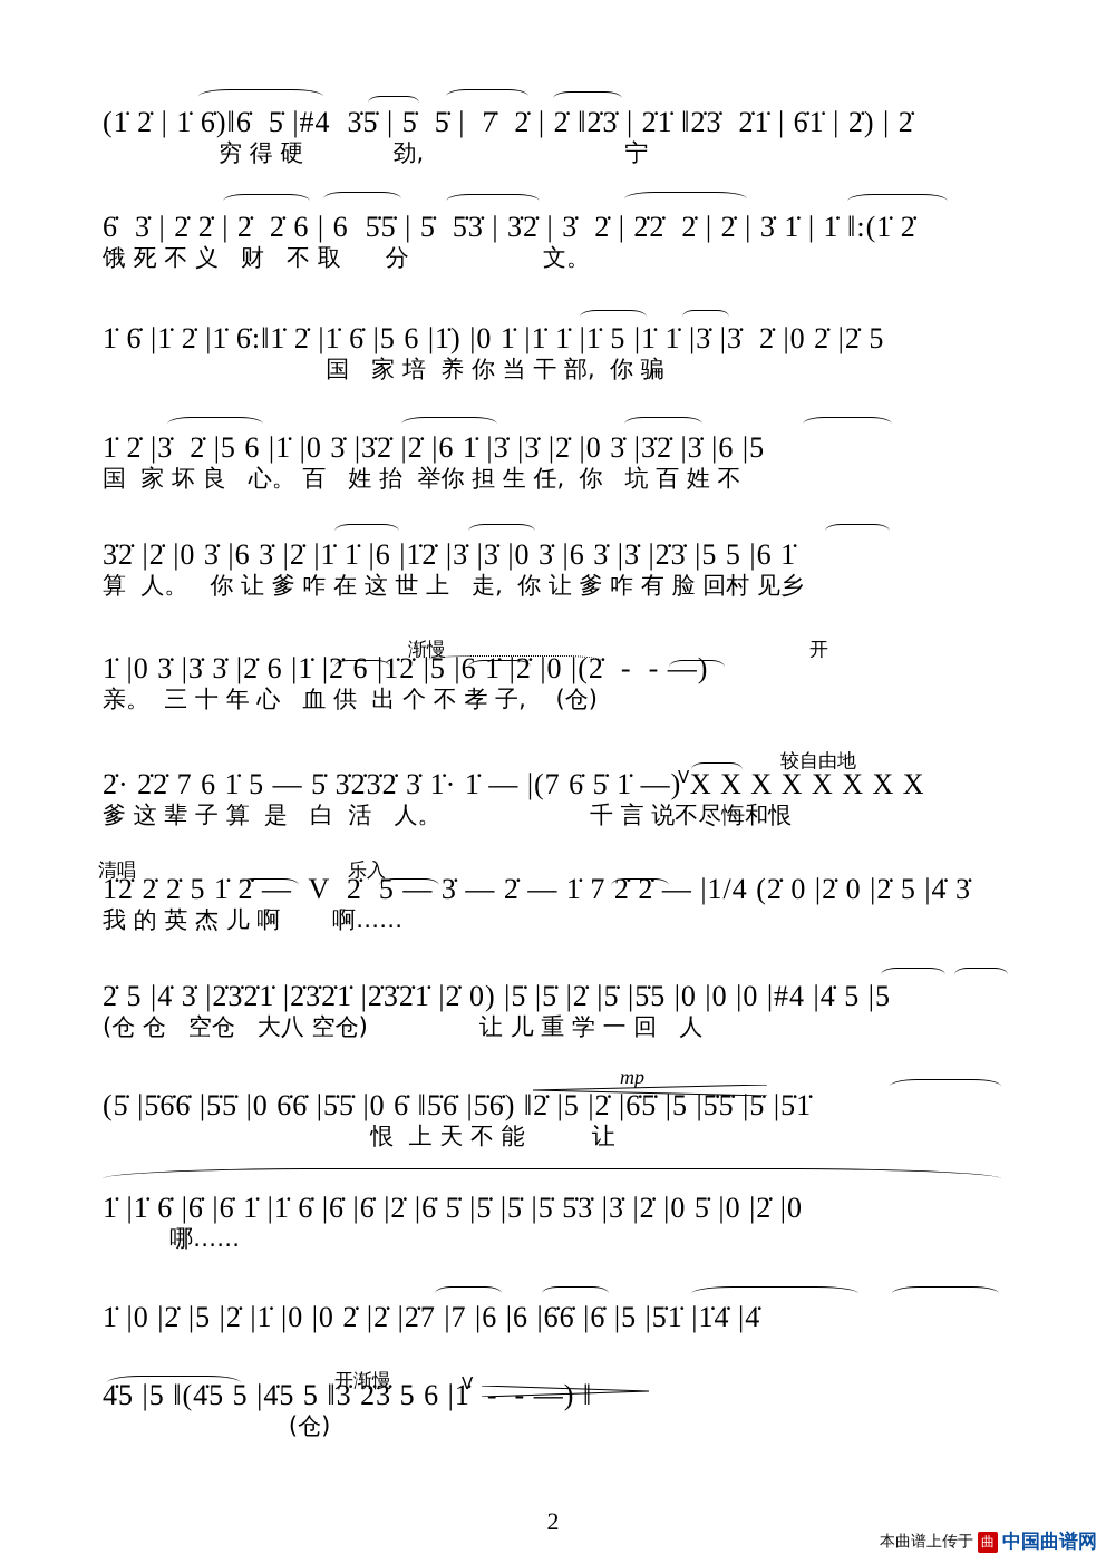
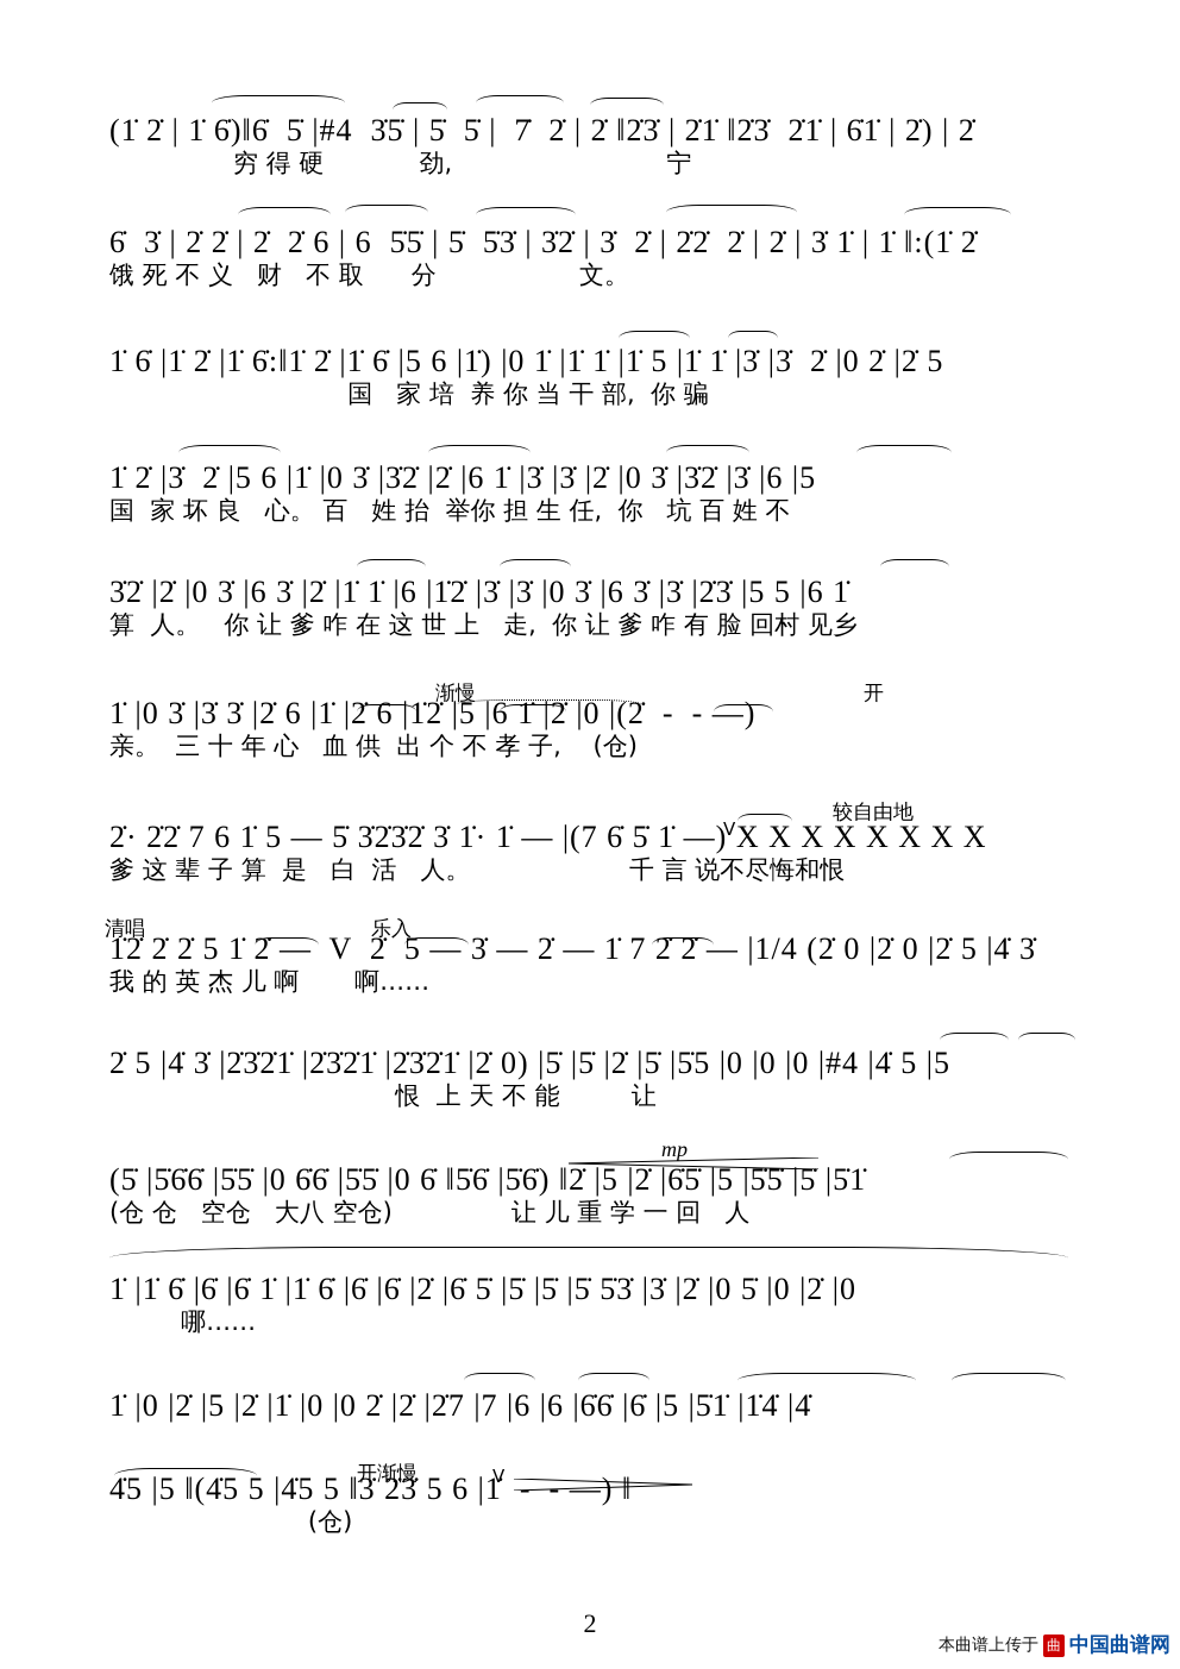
  (1̇ 2̇ | 1̇ 6̇)‖6̇ 5̇ |#4 3̇5̇ | 5̇ 5̇ | 7̇ 2̇ | 2̇ ‖2̇3̇ | 2̇1̇ ‖2̇3̇ 2̇1̇ | 6̇1̇ | 2̇) | 2̇
  穷 得 硬 劲, 宁
  6̇ 3̇ | 2̇ 2̇ | 2̇ 2̇ 6 | 6 5̇5̇ | 5̇ 5̇3̇ | 3̇2̇ | 3̇ 2̇ | 2̇2̇ 2̇ | 2̇ | 3̇ 1̇ | 1̇ ‖:(1̇ 2̇
  饿 死 不 义 财 不 取 分 文。
  1̇ 6̇ |1̇ 2̇ |1̇ 6̇:‖1̇ 2̇ |1̇ 6̇ |5 6 |1̇) |0 1̇ |1̇ 1̇ |1̇ 5 |1̇ 1̇ |3̇ |3̇ 2̇ |0 2̇ |2̇ 5
  国 家 培 养 你 当 干 部, 你 骗
  1̇ 2̇ |3̇ 2̇ |5 6 |1̇ |0 3̇ |3̇2̇ |2̇ |6 1̇ |3̇ |3̇ |2̇ |0 3̇ |3̇2̇ |3̇ |6 |5
  国 家 坏 良 心。 百 姓 抬 举你 担 生 任, 你 坑 百 姓 不
  3̇2̇ |2̇ |0 3̇ |6 3̇ |2̇ |1̇ 1̇ |6 |1̇2̇ |3̇ |3̇ |0 3̇ |6 3̇ |3̇ |2̇3̇ |5 5 |6 1̇
  算 人。 你 让 爹 咋 在 这 世 上 走, 你 让 爹 咋 有 脸 回村 见乡
  渐慢
  开
  1̇ |0 3̇ |3̇ 3̇ |2̇ 6 |1̇ |2̇ 6 |1̇2̇ |5 |6 1̇ |2̇ |0 |(2̇ - - —)
  亲。 三 十 年 心 血 供 出 个 不 孝 子, (仓)
  较自由地
  V
  2̇· 2̇2̇ 7 6 1̇ 5 — 5̇ 3̇2̇3̇2̇ 3̇ 1̇· 1̇ — |(7 6̇ 5̇ 1̇ —) X X X X X X X X
  爹 这 辈 子 算 是 白 活 人。 千 言 说不尽悔和恨
  清唱
  乐入
  1̇2̇ 2̇ 2̇ 5 1̇ 2̇ — V 2̇ 5 — 3̇ — 2̇ — 1̇ 7 2̇ 2̇ — |1/4 (2̇ 0 |2̇ 0 |2̇ 5 |4̇ 3̇
  我 的 英 杰 儿 啊 啊……
  2̇ 5 |4̇ 3̇ |2̇3̇2̇1̇ |2̇3̇2̇1̇ |2̇3̇2̇1̇ |2̇ 0) |5̇ |5̇ |2̇ |5̇ |5̇5 |0 |0 |0 |#4 |4̇ 5 |5
- (仓 仓 空仓 大八 空仓) 让 儿 重 学 一 回 人
+ 恨 上 天 不 能 让
  mp
  (5̇ |5̇6̇6̇ |5̇5̇ |0 6̇6̇ |5̇5̇ |0 6̇ ‖5̇6̇ |5̇6̇) ‖2̇ |5 |2̇ |6̇5̇ |5 |5̇5̇ |5̇ |5̇1̇
- 恨 上 天 不 能 让
+ (仓 仓 空仓 大八 空仓) 让 儿 重 学 一 回 人
  1̇ |1̇ 6̇ |6̇ |6̇ 1̇ |1̇ 6̇ |6̇ |6̇ |2̇ |6̇ 5̇ |5̇ |5̇ |5̇ 5̇3̇ |3̇ |2̇ |0 5̇ |0 |2̇ |0
  哪……
  1̇ |0 |2̇ |5 |2̇ |1̇ |0 |0 2̇ |2̇ |2̇7 |7 |6 |6 |6̇6̇ |6̇ |5 |5̇1̇ |1̇4̇ |4̇
  开渐慢
  V
  4̇5 |5 ‖(4̇5 5 |4̇5 5 ‖3̇ 2̇3̇ 5 6 |1̇ - —) ‖
  (仓)
  2
  本曲谱上传于
  曲
  中国曲谱网
